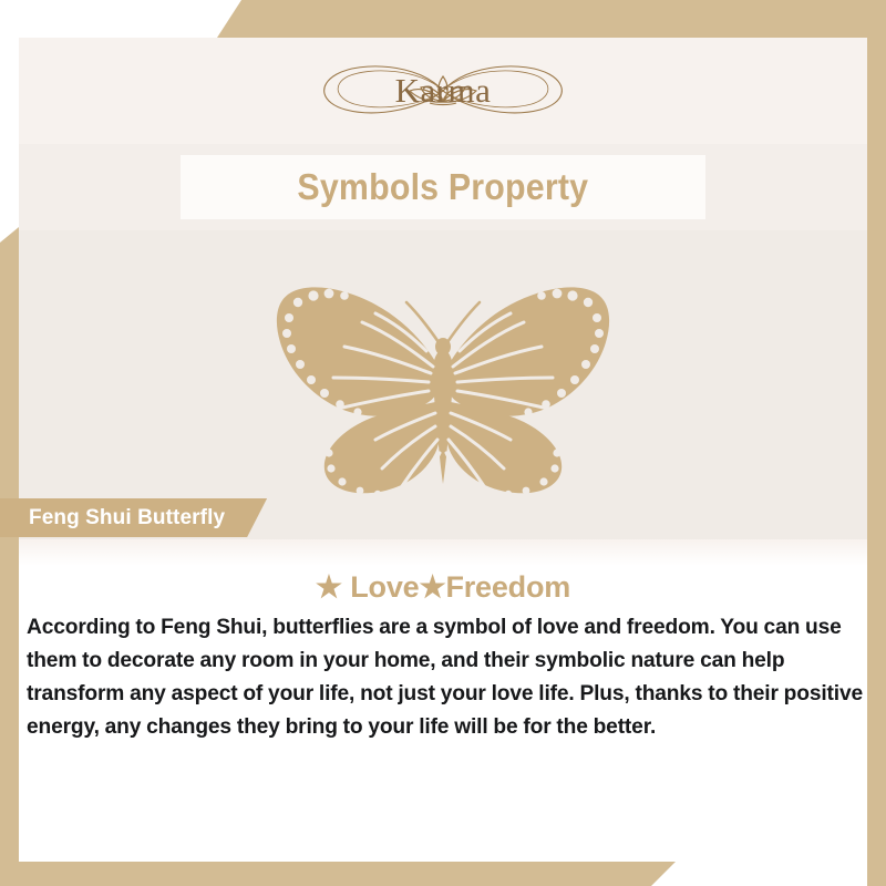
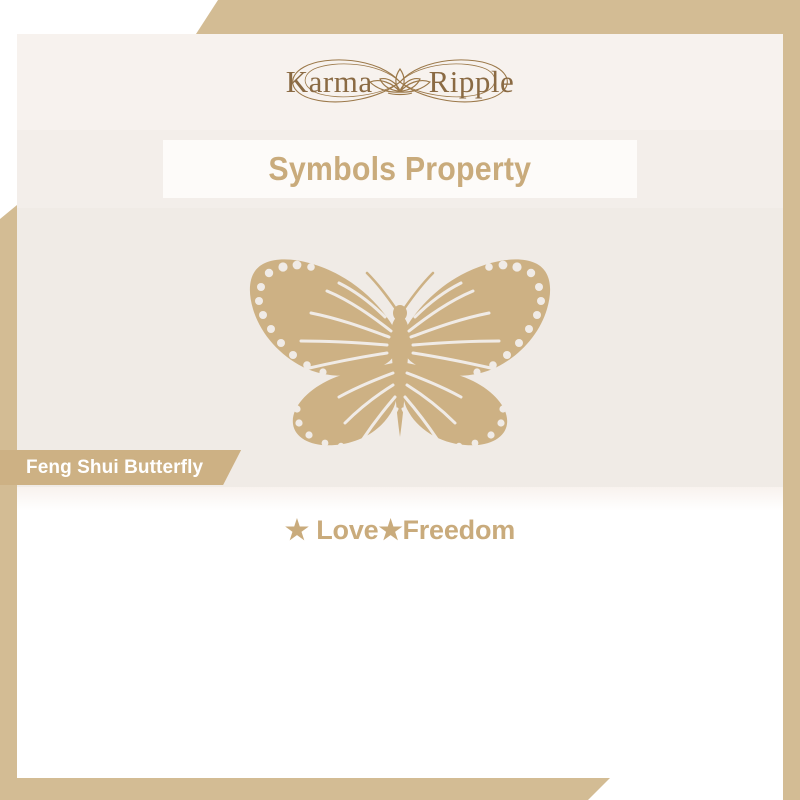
  Karma
+ Ripple
  Symbols Property
  Feng Shui Butterfly
  ★ Love★Freedom
- According to Feng Shui, butterflies are a symbol of love and freedom. You can use them to decorate any room in your home, and their symbolic nature can help transform any aspect of your life, not just your love life. Plus, thanks to their positive energy, any changes they bring to your life will be for the better.
